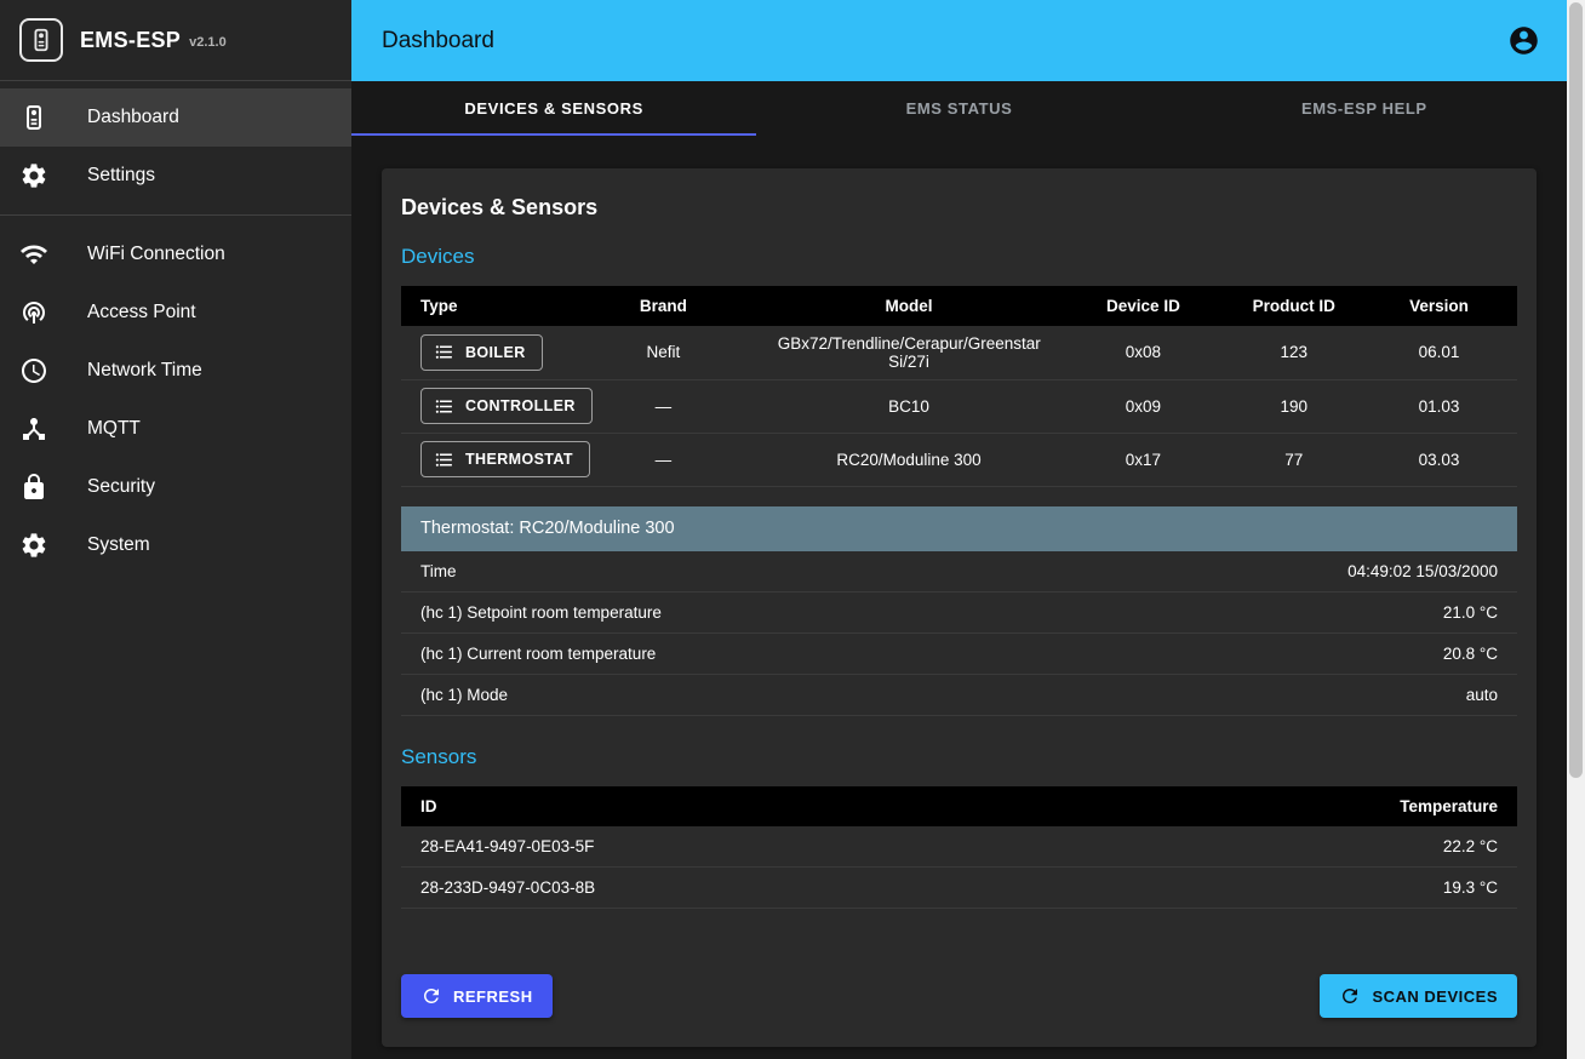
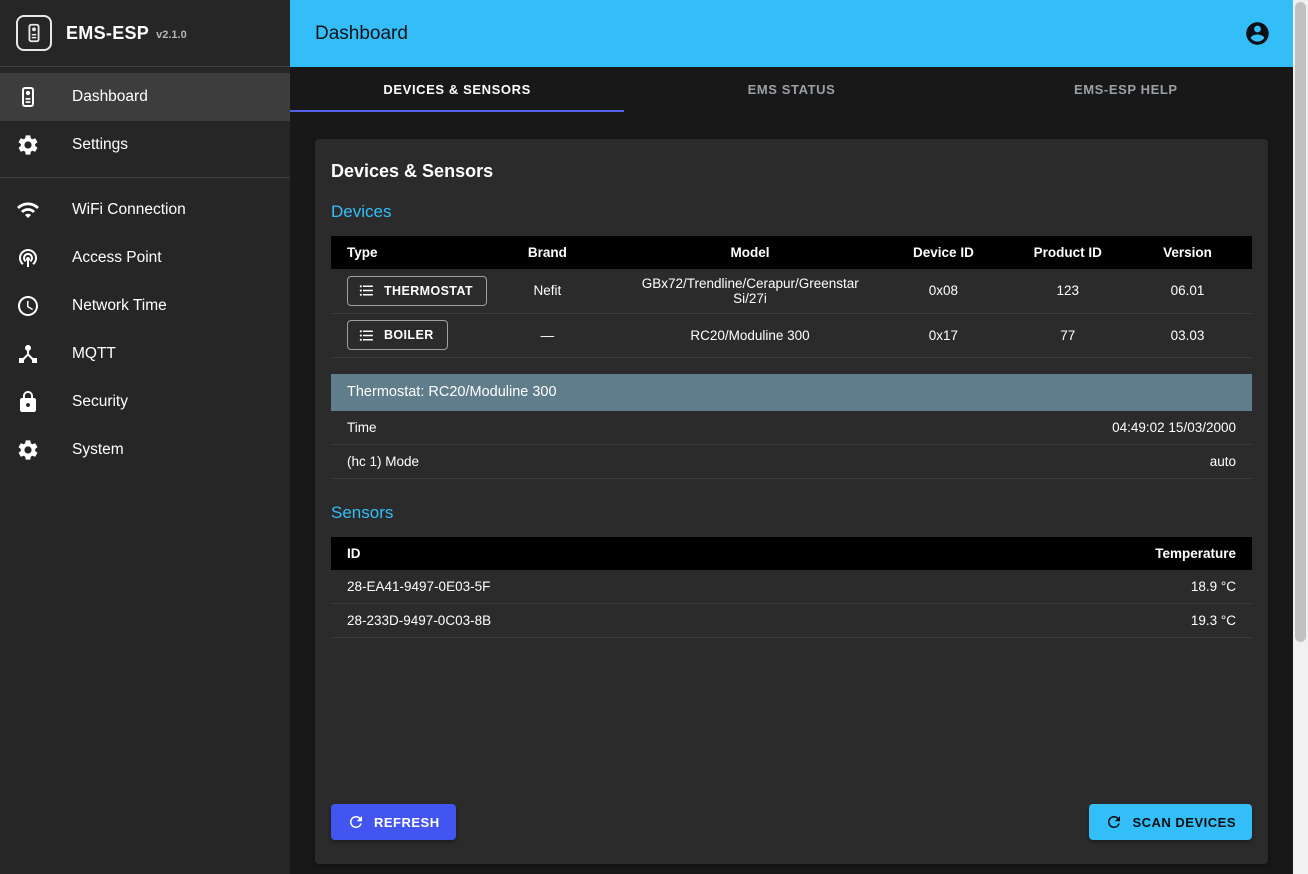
  EMS-ESP
  v2.1.0
  Dashboard
  Settings
  WiFi Connection
  Access Point
  Network Time
  MQTT
  Security
  System
  Dashboard
  DEVICES & SENSORS
  EMS STATUS
  EMS-ESP HELP
  Devices & Sensors
  Devices
  Type	Brand	Model	Device ID	Product ID	Version
- BOILER	Nefit	GBx72/Trendline/Cerapur/Greenstar Si/27i	0x08	123	06.01
+ THERMOSTAT	Nefit	GBx72/Trendline/Cerapur/Greenstar Si/27i	0x08	123	06.01
- CONTROLLER	—	BC10	0x09	190	01.03
- THERMOSTAT	—	RC20/Moduline 300	0x17	77	03.03
+ BOILER	—	RC20/Moduline 300	0x17	77	03.03
  Thermostat: RC20/Moduline 300
  Time
  04:49:02 15/03/2000
- (hc 1) Setpoint room temperature
- 21.0 °C
- (hc 1) Current room temperature
- 20.8 °C
  (hc 1) Mode
  auto
  Sensors
  ID	Temperature
- 28-EA41-9497-0E03-5F	22.2 °C
+ 28-EA41-9497-0E03-5F	18.9 °C
  28-233D-9497-0C03-8B	19.3 °C
  REFRESH
  SCAN DEVICES
